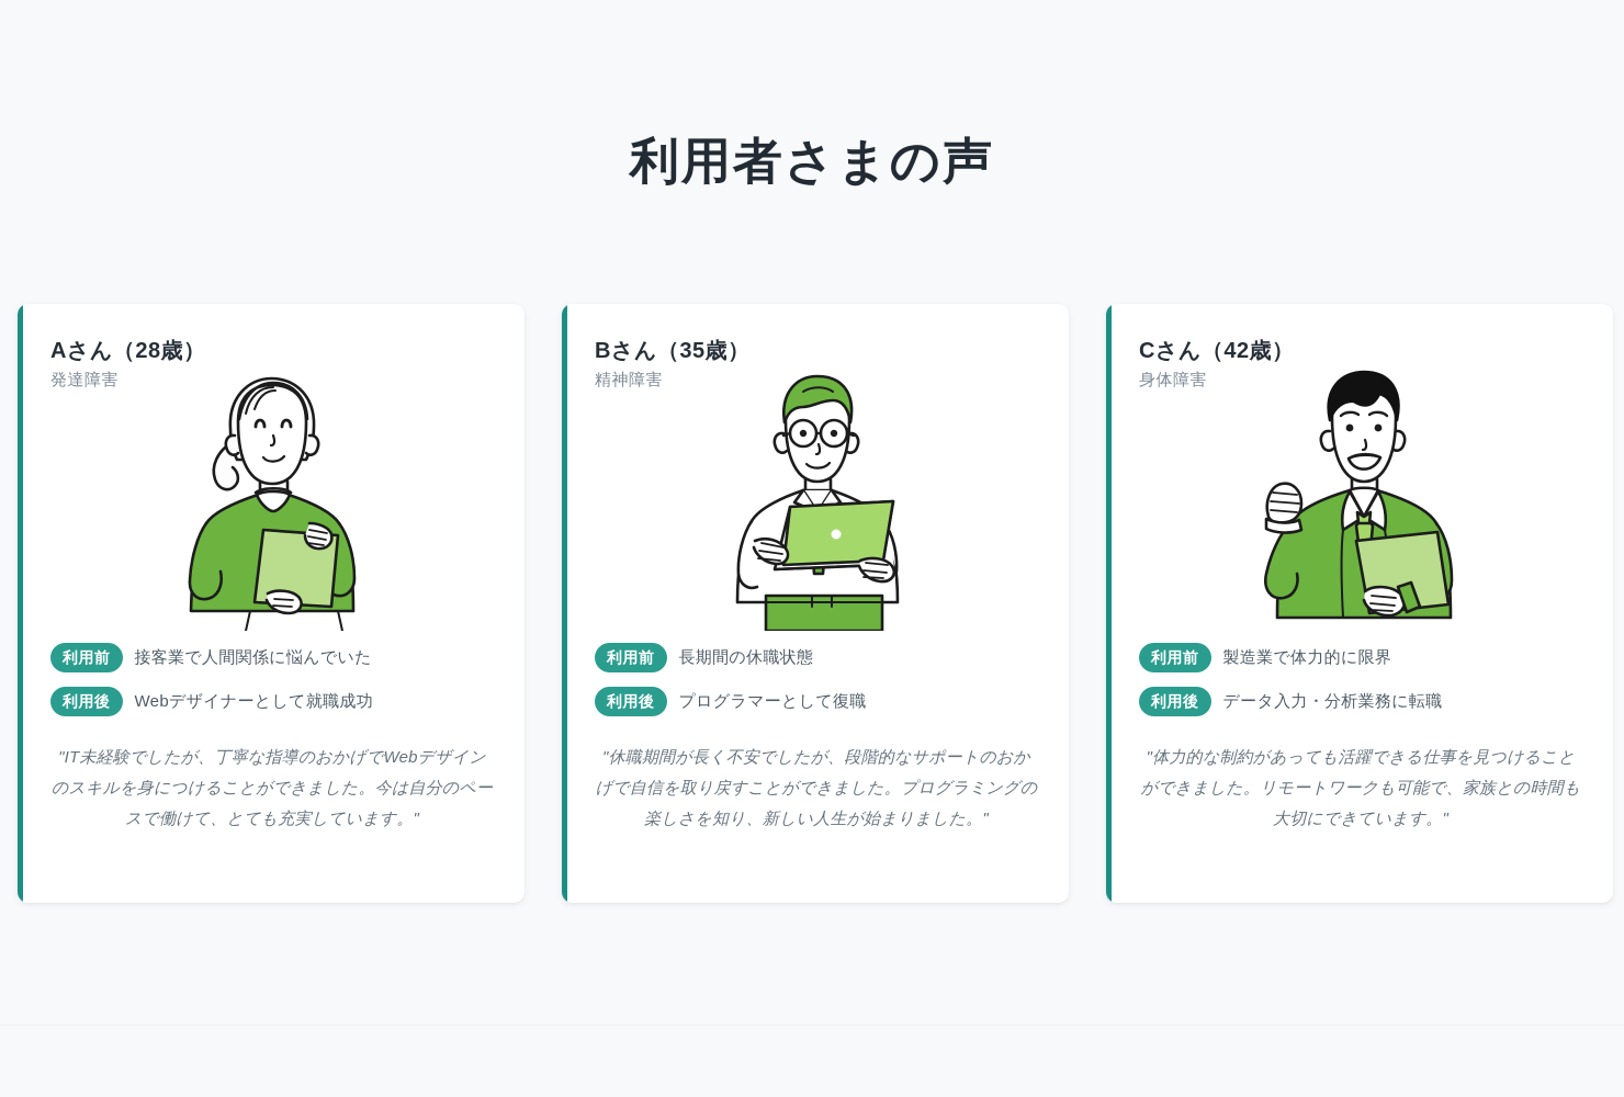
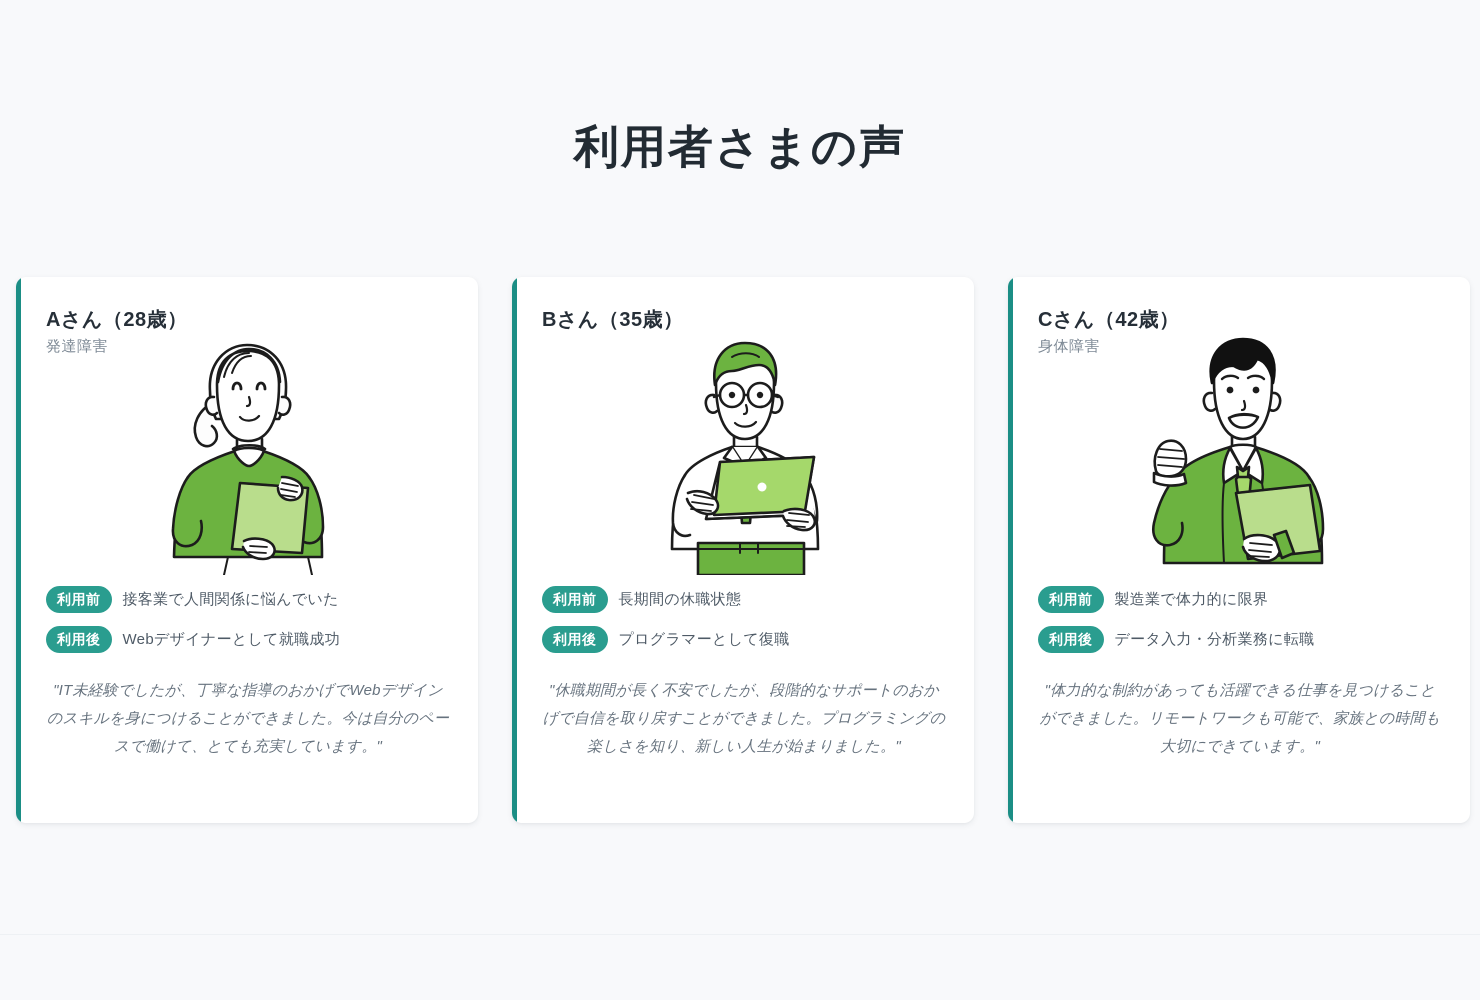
  利用者さまの声
  Aさん（28歳）
  発達障害
  利用前
  接客業で人間関係に悩んでいた
  利用後
  Webデザイナーとして就職成功
  "IT未経験でしたが、丁寧な指導のおかげでWebデザインのスキルを身につけることができました。今は自分のペースで働けて、とても充実しています。"
  Bさん（35歳）
- 精神障害
  利用前
  長期間の休職状態
  利用後
  プログラマーとして復職
  "休職期間が長く不安でしたが、段階的なサポートのおかげで自信を取り戻すことができました。プログラミングの楽しさを知り、新しい人生が始まりました。"
  Cさん（42歳）
  身体障害
  利用前
  製造業で体力的に限界
  利用後
  データ入力・分析業務に転職
  "体力的な制約があっても活躍できる仕事を見つけることができました。リモートワークも可能で、家族との時間も大切にできています。"
